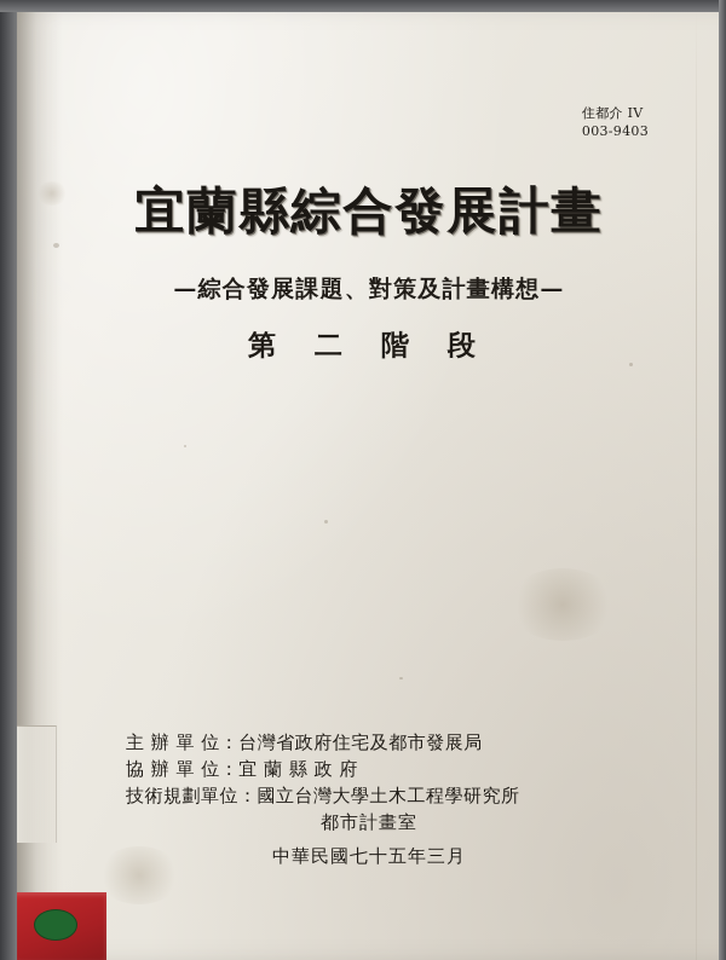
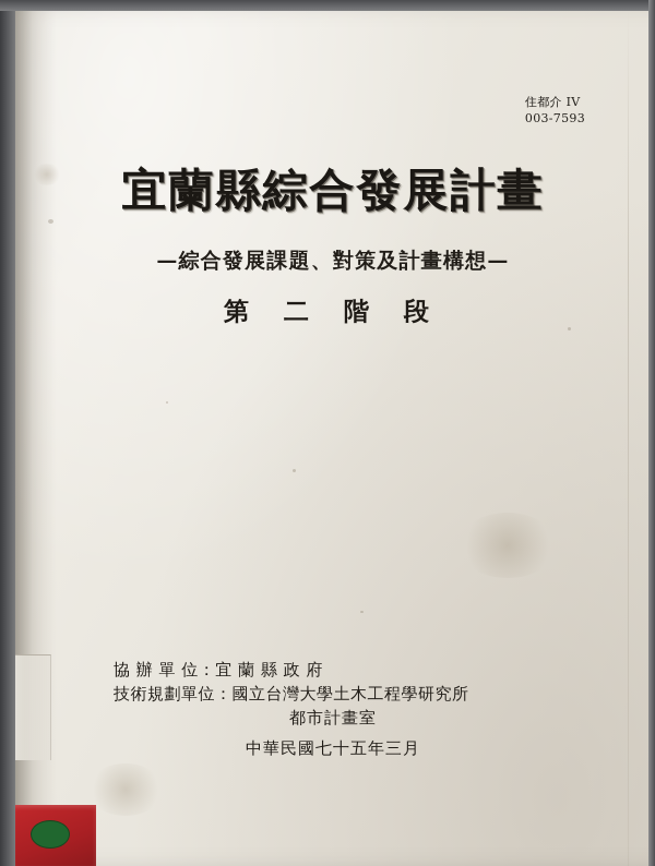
  住都介 IV
- 003-9403
+ 003-7593
  宜蘭縣綜合發展計畫
  —綜合發展課題、對策及計畫構想—
  第 二 階 段
- 主 辦 單 位：台灣省政府住宅及都市發展局
  協 辦 單 位：宜 蘭 縣 政 府
  技術規劃單位：國立台灣大學土木工程學研究所
  都市計畫室
  中華民國七十五年三月
